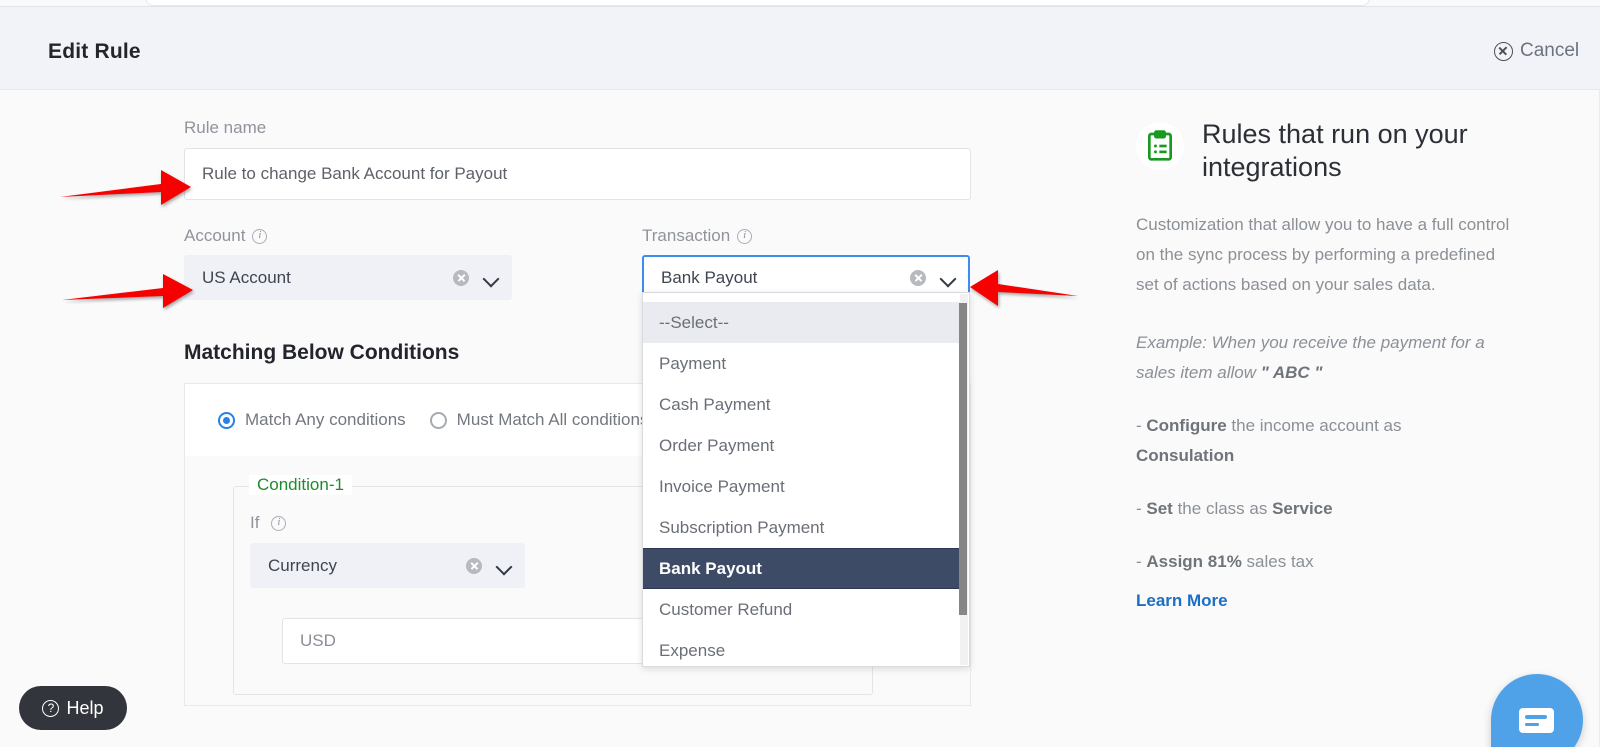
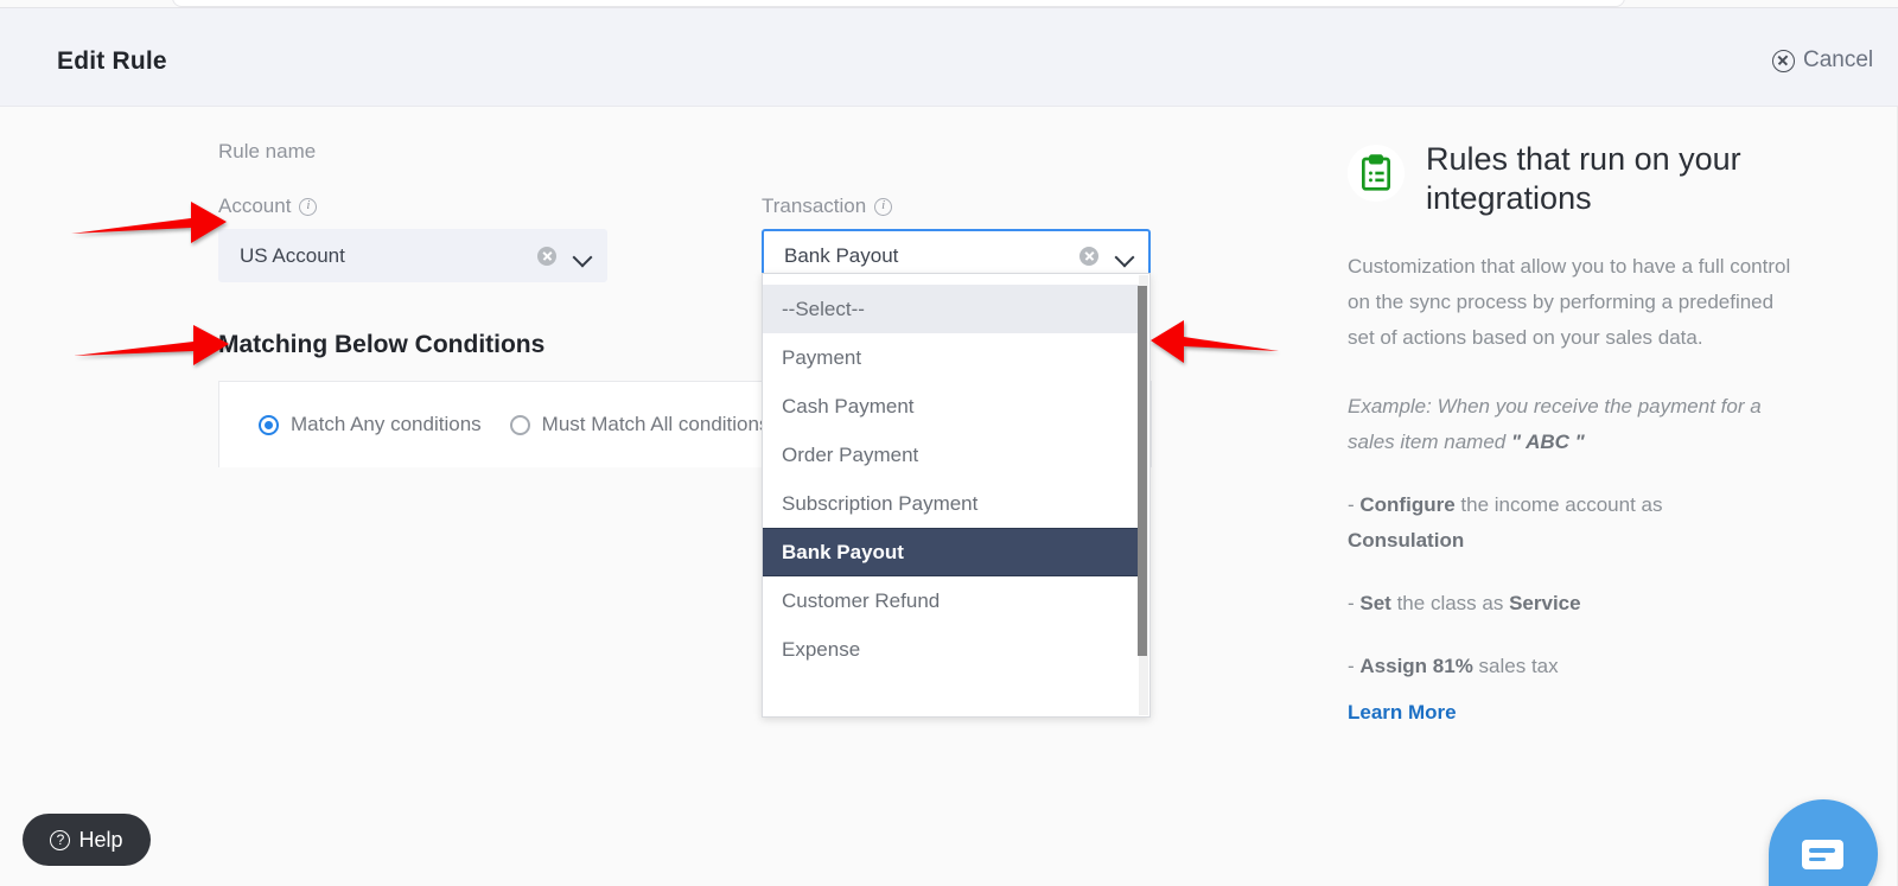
  Edit Rule
  Cancel
  Rule name
- Rule to change Bank Account for Payout
  Account
  US Account
  Transaction
  Bank Payout
  --Select--
  Payment
  Cash Payment
  Order Payment
- Invoice Payment
  Subscription Payment
  Bank Payout
  Customer Refund
  Expense
  Matching Below Conditions
  Match Any conditions
  Must Match All condition
- Condition-1
- If
- Currency
- USD
  Rules that run on your integrations
  Customization that allow you to have a full control on the sync process by performing a predefined set of actions based on your sales data.
- Example: When you receive the payment for a sales item allow " ABC "
+ Example: When you receive the payment for a sales item named " ABC "
  - Configure the income account as Consulation
  - Set the class as Service
  - Assign 81% sales tax
  Learn More
  ?
  Help
